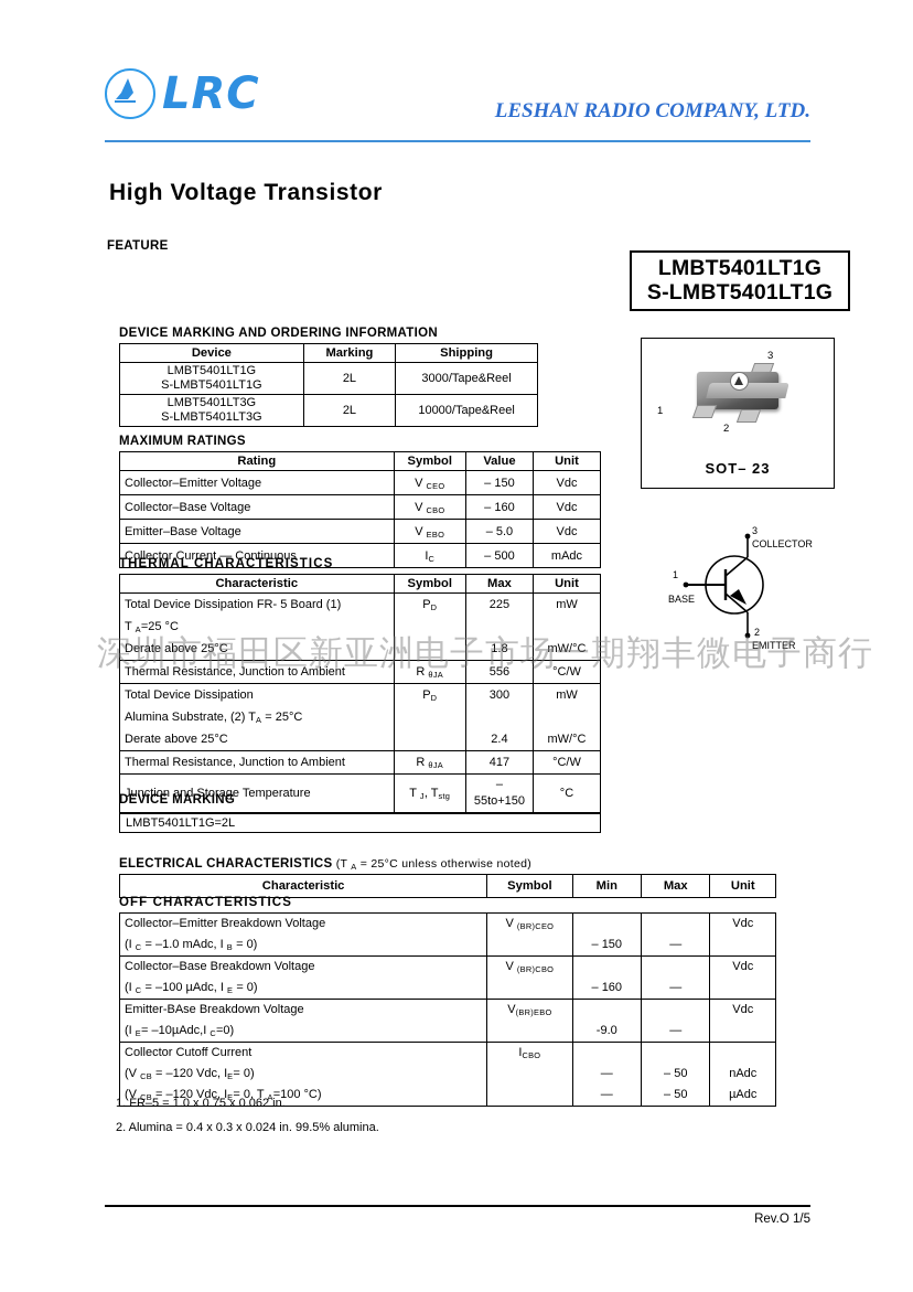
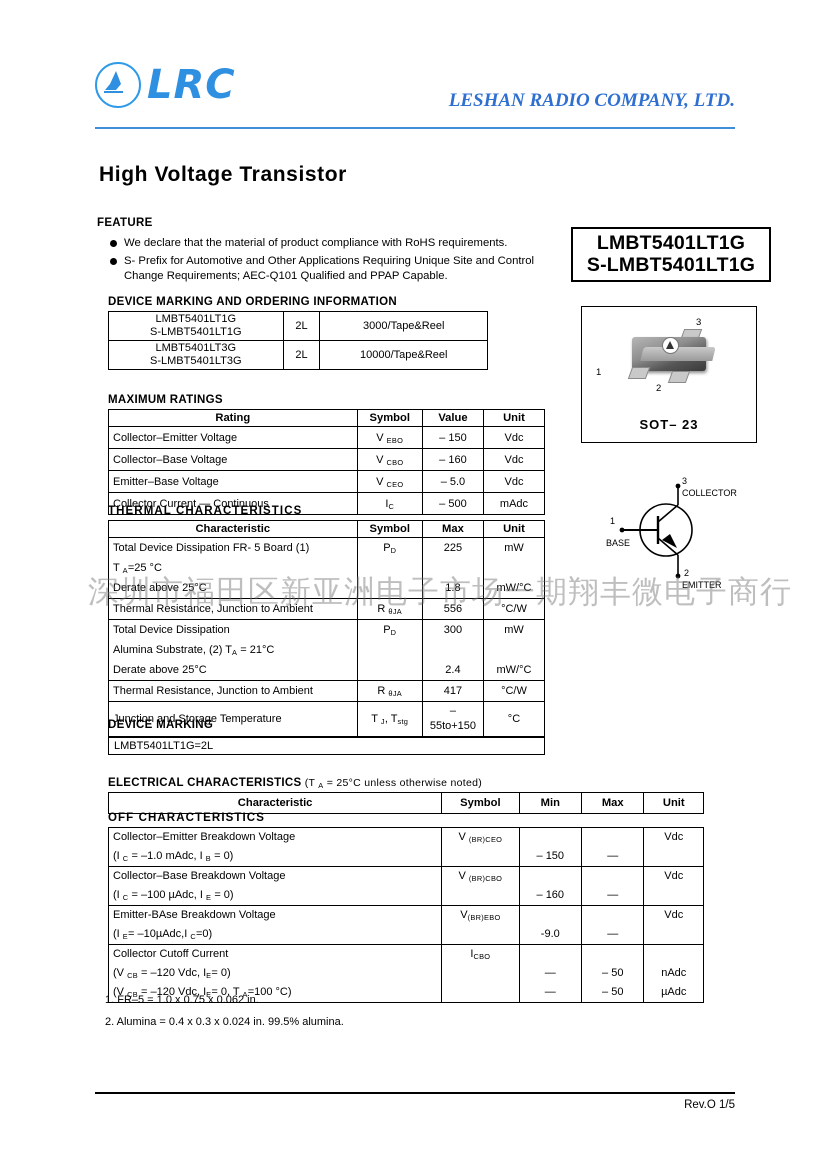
  LRC
  LESHAN RADIO COMPANY, LTD.
  High Voltage Transistor
  FEATURE
+ We declare that the material of product compliance with RoHS requirements.
+ S- Prefix for Automotive and Other Applications Requiring Unique Site and Control Change Requirements; AEC-Q101 Qualified and PPAP Capable.
  LMBT5401LT1G
  S-LMBT5401LT1G
  1
  2
  3
  SOT– 23
  3
  COLLECTOR
  1
  BASE
  2
  EMITTER
  DEVICE MARKING AND ORDERING INFORMATION
- Device	Marking	Shipping
  LMBT5401LT1G S-LMBT5401LT1G	2L	3000/Tape&Reel
  LMBT5401LT3G S-LMBT5401LT3G	2L	10000/Tape&Reel
  MAXIMUM RATINGS
  Rating	Symbol	Value	Unit
- Collector–Emitter Voltage	V CEO	– 150	Vdc
+ Collector–Emitter Voltage	V EBO	– 150	Vdc
  Collector–Base Voltage	V CBO	– 160	Vdc
- Emitter–Base Voltage	V EBO	– 5.0	Vdc
+ Emitter–Base Voltage	V CEO	– 5.0	Vdc
  Collector Current — Continuous	IC	– 500	mAdc
  THERMAL CHARACTERISTICS
  Characteristic	Symbol	Max	Unit
  Total Device Dissipation FR- 5 Board (1)	PD	225	mW
  T A=25 °C
  Derate above 25°C		1.8	mW/°C
  Thermal Resistance, Junction to Ambient	R θJA	556	°C/W
  Total Device Dissipation	PD	300	mW
- Alumina Substrate, (2) TA = 25°C
+ Alumina Substrate, (2) TA = 21°C
  Derate above 25°C		2.4	mW/°C
  Thermal Resistance, Junction to Ambient	R θJA	417	°C/W
  Junction and Storage Temperature	T J, Tstg	–55to+150	°C
  DEVICE MARKING
  LMBT5401LT1G=2L
  ELECTRICAL CHARACTERISTICS (T A = 25°C unless otherwise noted)
  Characteristic	Symbol	Min	Max	Unit
  OFF CHARACTERISTICS
  Collector–Emitter Breakdown Voltage	V (BR)CEO			Vdc
  (I C = –1.0 mAdc, I B = 0)		– 150	—
  Collector–Base Breakdown Voltage	V (BR)CBO			Vdc
  (I C = –100 µAdc, I E = 0)		– 160	—
  Emitter-BAse Breakdown Voltage	V(BR)EBO			Vdc
  (I E= –10µAdc,I C=0)		-9.0	—
  Collector Cutoff Current	ICBO
  (V CB = –120 Vdc, IE= 0)		—	– 50	nAdc
  (V CB = –120 Vdc, IE= 0, T A=100 °C)		—	– 50	µAdc
  1. FR–5 = 1.0 x 0.75 x 0.062 in.
  2. Alumina = 0.4 x 0.3 x 0.024 in. 99.5% alumina.
  深圳市福田区新亚洲电子市场一期翔丰微电子商行
  Rev.O 1/5
